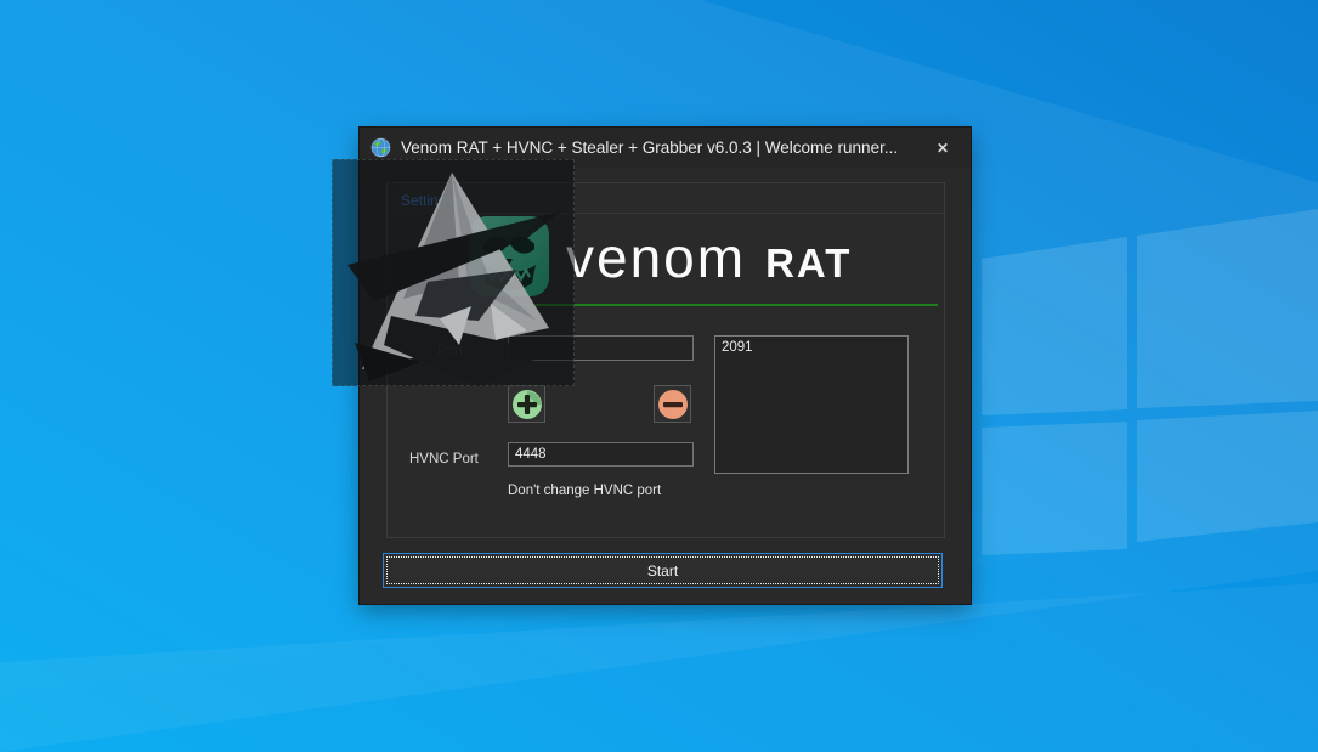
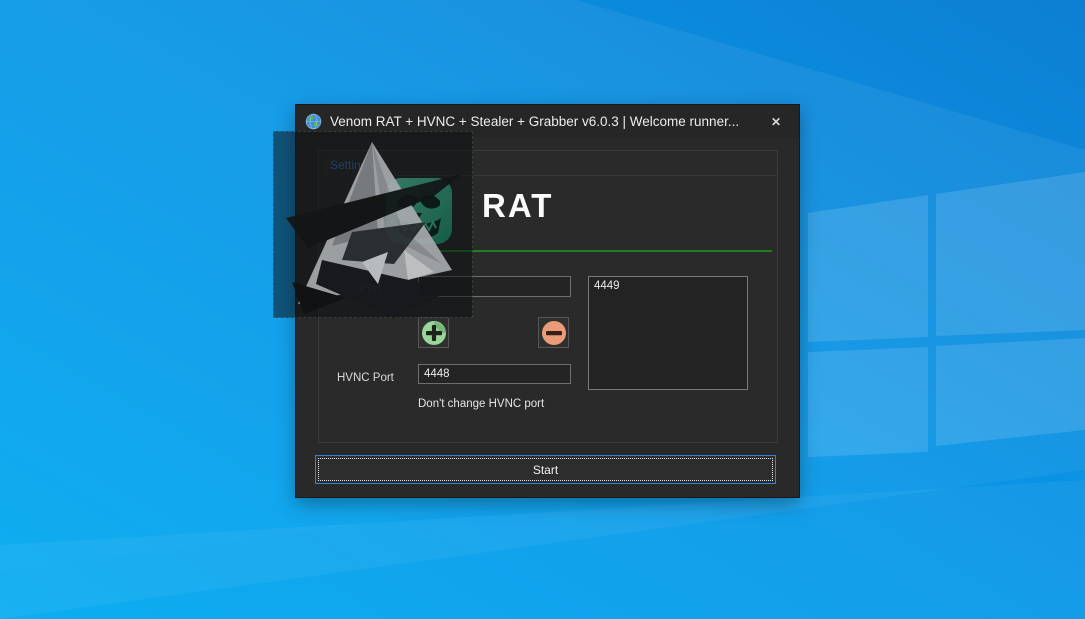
  Venom RAT + HVNC + Stealer + Grabber v6.0.3 | Welcome runner...
  ✕
  Settin
- venom
  RAT
- 2091
+ 4449
  HVNC Port
  4448
  Don't change HVNC port
  Start
